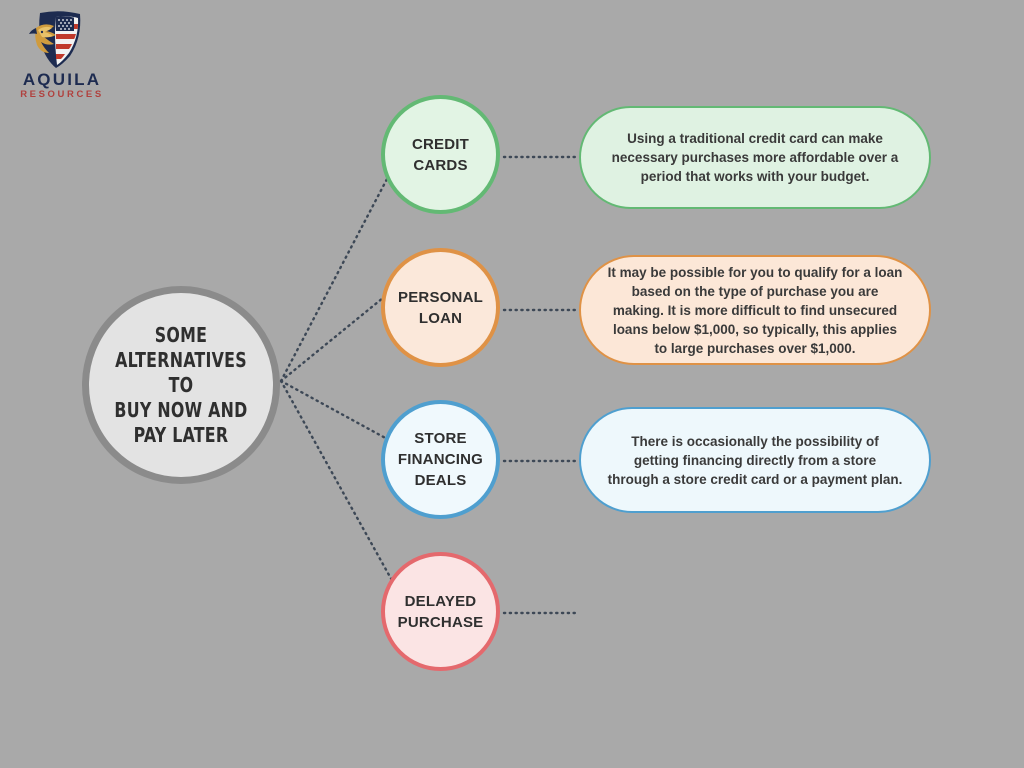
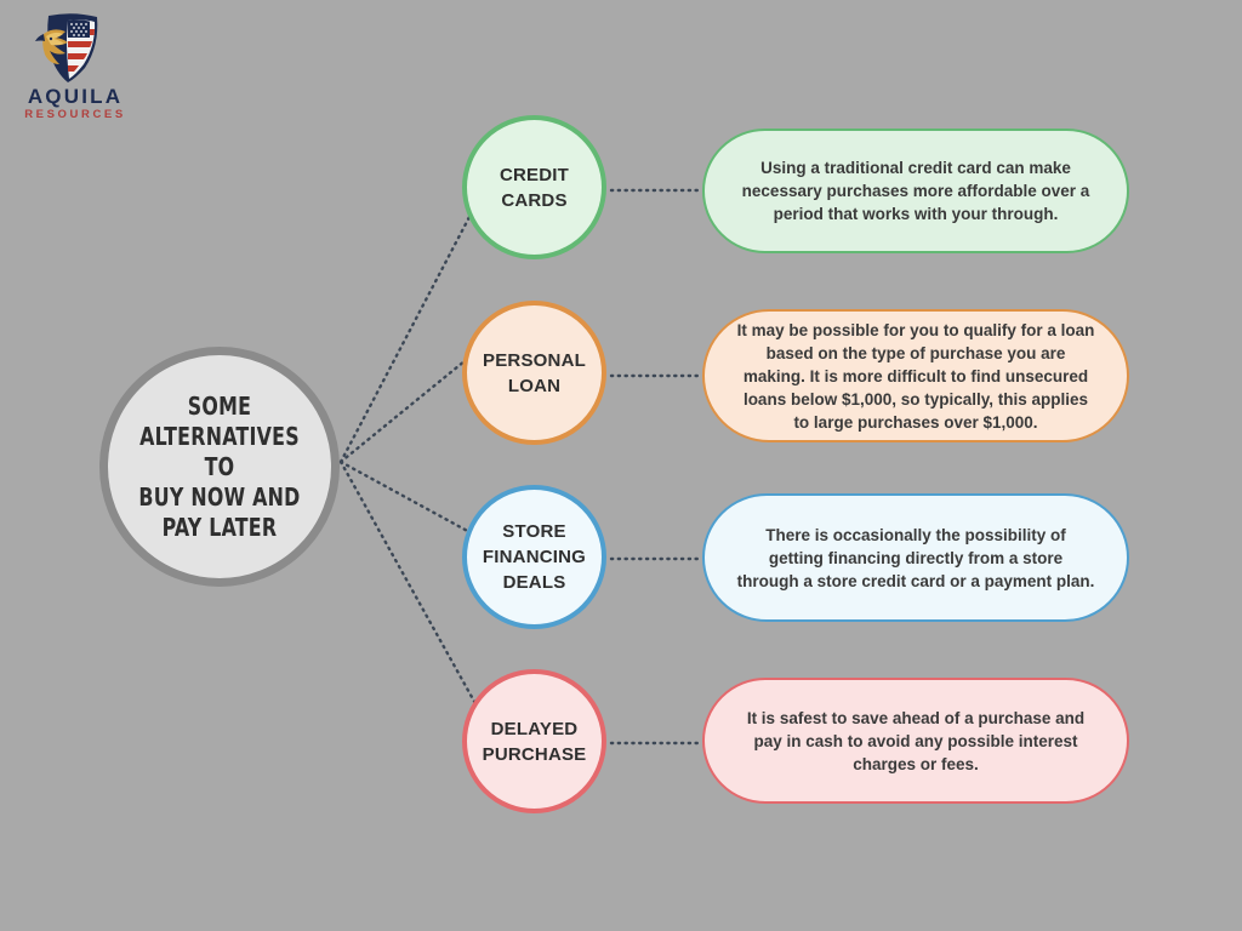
  AQUILA
  RESOURCES
  SOME
  ALTERNATIVES TO
  BUY NOW AND
  PAY LATER
  CREDIT
  CARDS
  PERSONAL
  LOAN
  STORE
  FINANCING
  DEALS
  DELAYED
  PURCHASE
- Using a traditional credit card can make necessary purchases more affordable over a period that works with your budget.
+ Using a traditional credit card can make necessary purchases more affordable over a period that works with your through.
  It may be possible for you to qualify for a loan based on the type of purchase you are making. It is more difficult to find unsecured loans below $1,000, so typically, this applies to large purchases over $1,000.
  There is occasionally the possibility of getting financing directly from a store through a store credit card or a payment plan.
+ It is safest to save ahead of a purchase and pay in cash to avoid any possible interest charges or fees.
